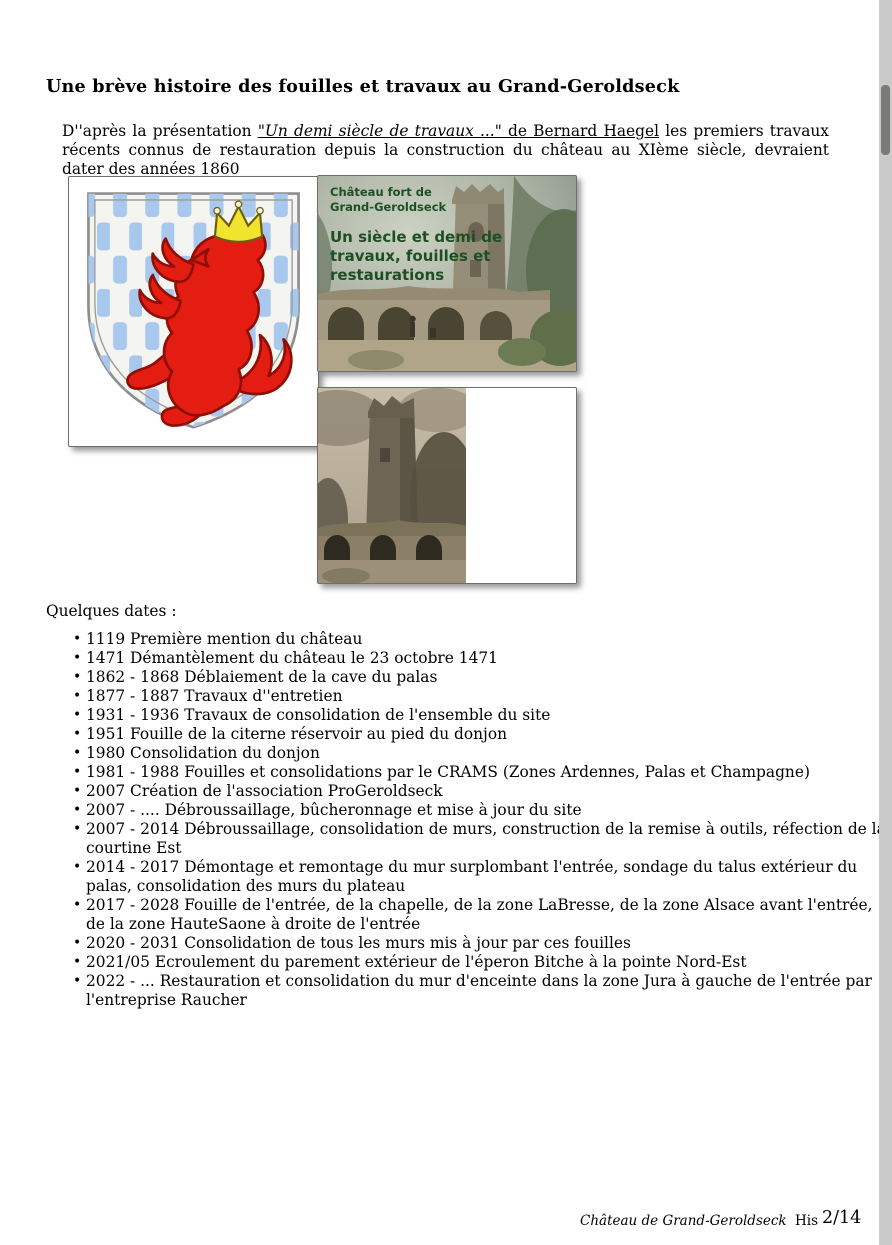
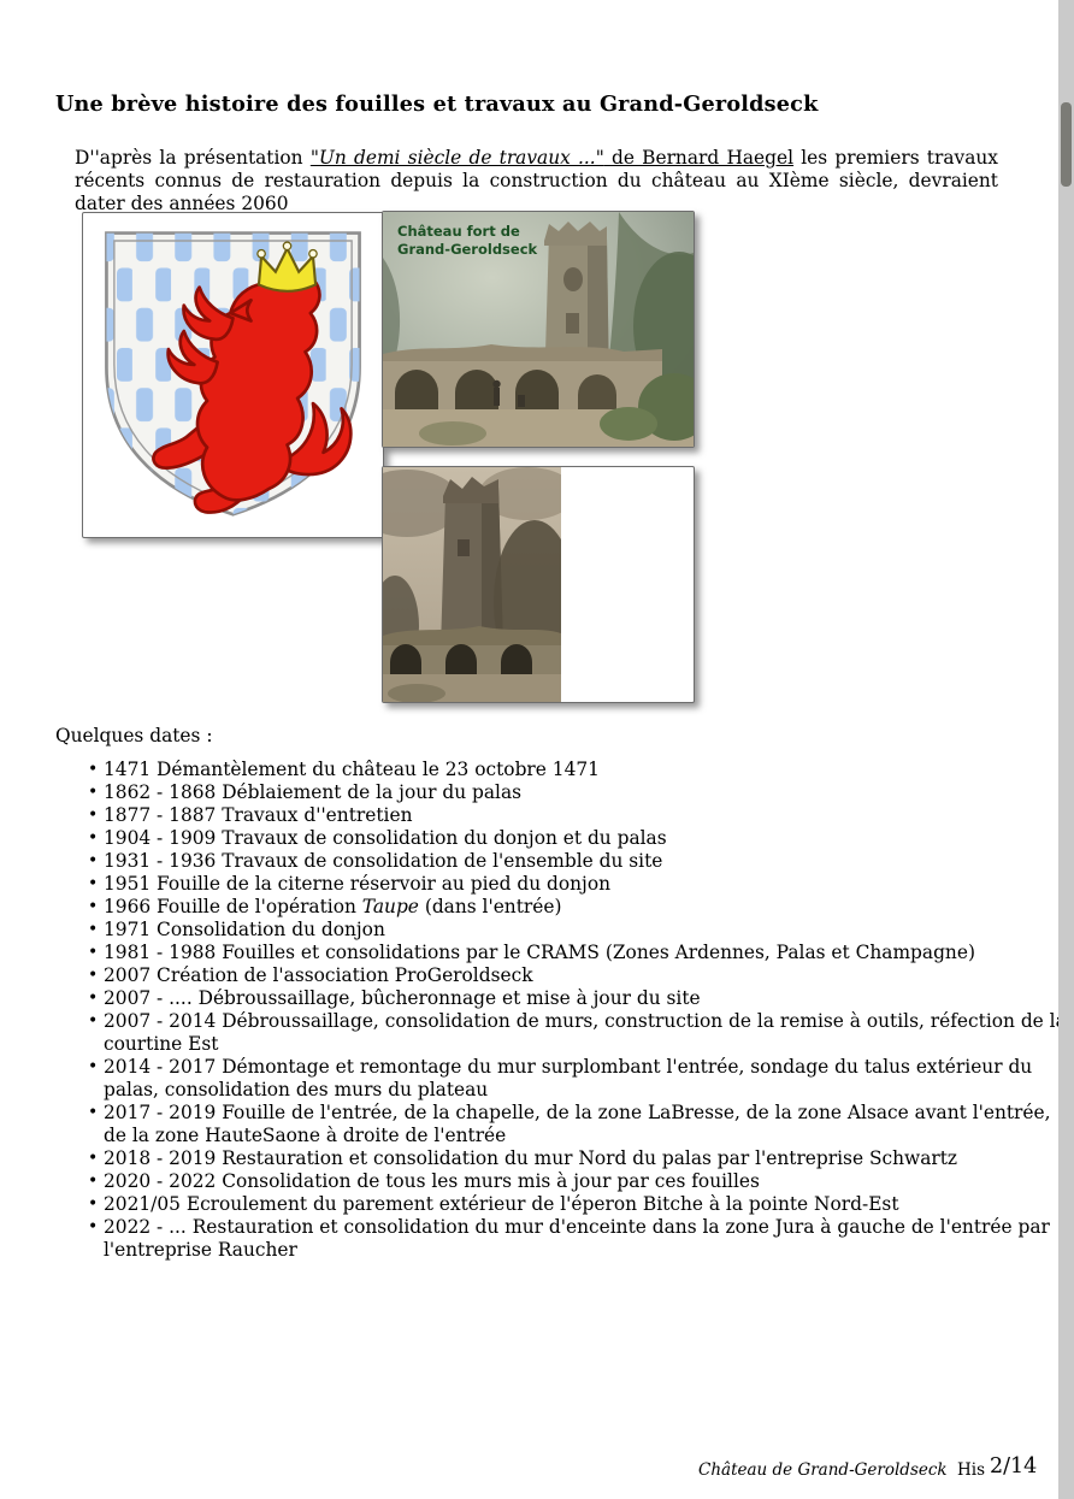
  Une brève histoire des fouilles et travaux au Grand-Geroldseck
- D''après la présentation "Un demi siècle de travaux ..." de Bernard Haegel les premiers travaux récents connus de restauration depuis la construction du château au XIème siècle, devraient dater des années 1860
+ D''après la présentation "Un demi siècle de travaux ..." de Bernard Haegel les premiers travaux récents connus de restauration depuis la construction du château au XIème siècle, devraient dater des années 2060
  Château fort de
  Grand-Geroldseck
- Un siècle et demi de
- travaux, fouilles et
- restaurations
  Quelques dates :
- 1119 Première mention du château
  1471 Démantèlement du château le 23 octobre 1471
- 1862 - 1868 Déblaiement de la cave du palas
+ 1862 - 1868 Déblaiement de la jour du palas
  1877 - 1887 Travaux d''entretien
+ 1904 - 1909 Travaux de consolidation du donjon et du palas
  1931 - 1936 Travaux de consolidation de l'ensemble du site
  1951 Fouille de la citerne réservoir au pied du donjon
+ 1966 Fouille de l'opération Taupe (dans l'entrée)
- 1980 Consolidation du donjon
+ 1971 Consolidation du donjon
  1981 - 1988 Fouilles et consolidations par le CRAMS (Zones Ardennes, Palas et Champagne)
  2007 Création de l'association ProGeroldseck
  2007 - .... Débroussaillage, bûcheronnage et mise à jour du site
  2007 - 2014 Débroussaillage, consolidation de murs, construction de la remise à outils, réfection de l courtine Est
  2014 - 2017 Démontage et remontage du mur surplombant l'entrée, sondage du talus extérieur du palas, consolidation des murs du plateau
- 2017 - 2028 Fouille de l'entrée, de la chapelle, de la zone LaBresse, de la zone Alsace avant l'entrée, de la zone HauteSaone à droite de l'entrée
+ 2017 - 2019 Fouille de l'entrée, de la chapelle, de la zone LaBresse, de la zone Alsace avant l'entrée, de la zone HauteSaone à droite de l'entrée
+ 2018 - 2019 Restauration et consolidation du mur Nord du palas par l'entreprise Schwartz
- 2020 - 2031 Consolidation de tous les murs mis à jour par ces fouilles
+ 2020 - 2022 Consolidation de tous les murs mis à jour par ces fouilles
  2021/05 Ecroulement du parement extérieur de l'éperon Bitche à la pointe Nord-Est
  2022 - ... Restauration et consolidation du mur d'enceinte dans la zone Jura à gauche de l'entrée par l'entreprise Raucher
  Château de Grand-Geroldseck
  His
  2/14
